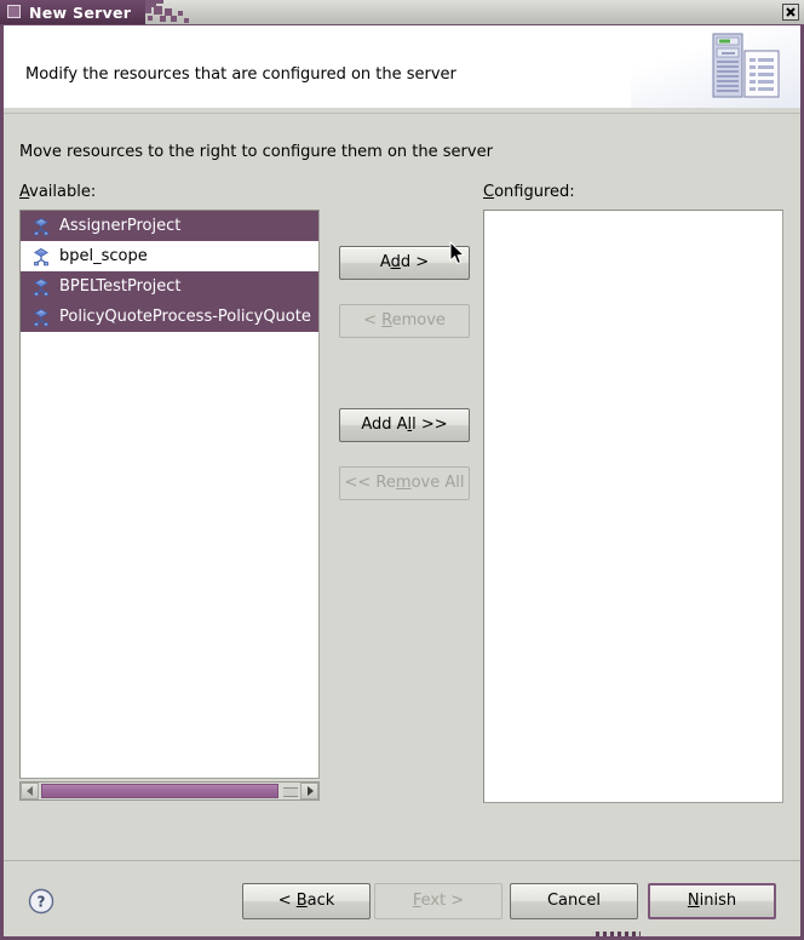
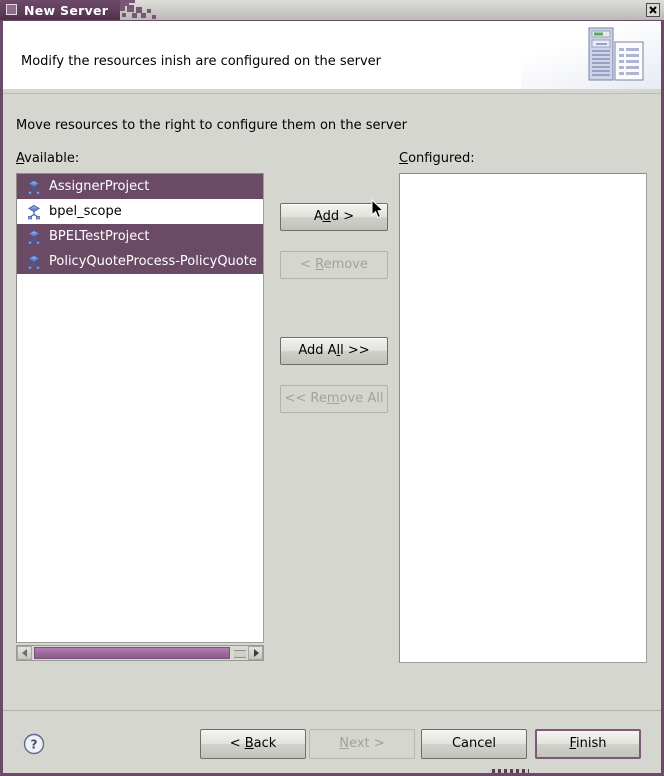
  New Server
- Modify the resources that are configured on the server
+ Modify the resources inish are configured on the server
  Move resources to the right to configure them on the server
  Available:
  Configured:
  AssignerProject
  bpel_scope
  BPELTestProject
  PolicyQuoteProcess-PolicyQuote
  Add >
  < Remove
  Add All >>
  << Remove All
  ?
  < Back
- Fext >
+ Next >
  Cancel
- Ninish
+ Finish
